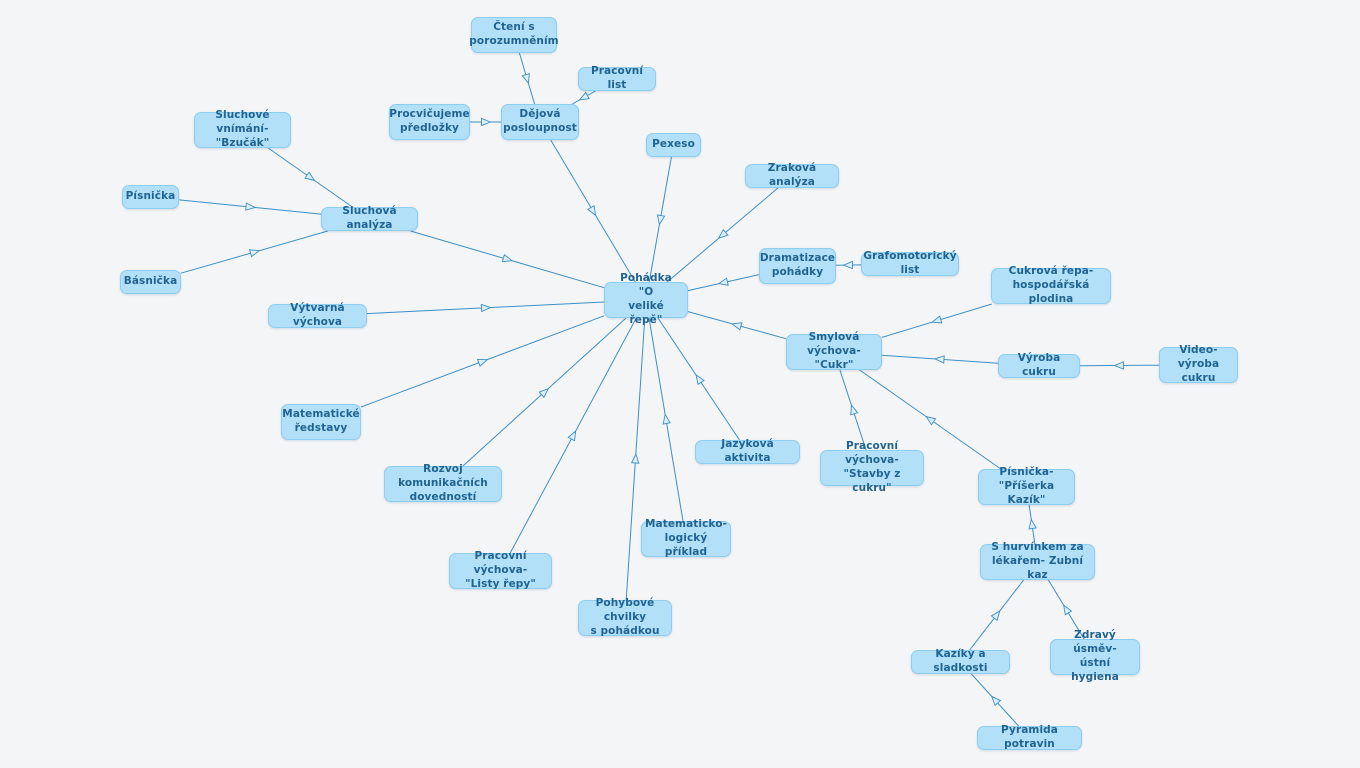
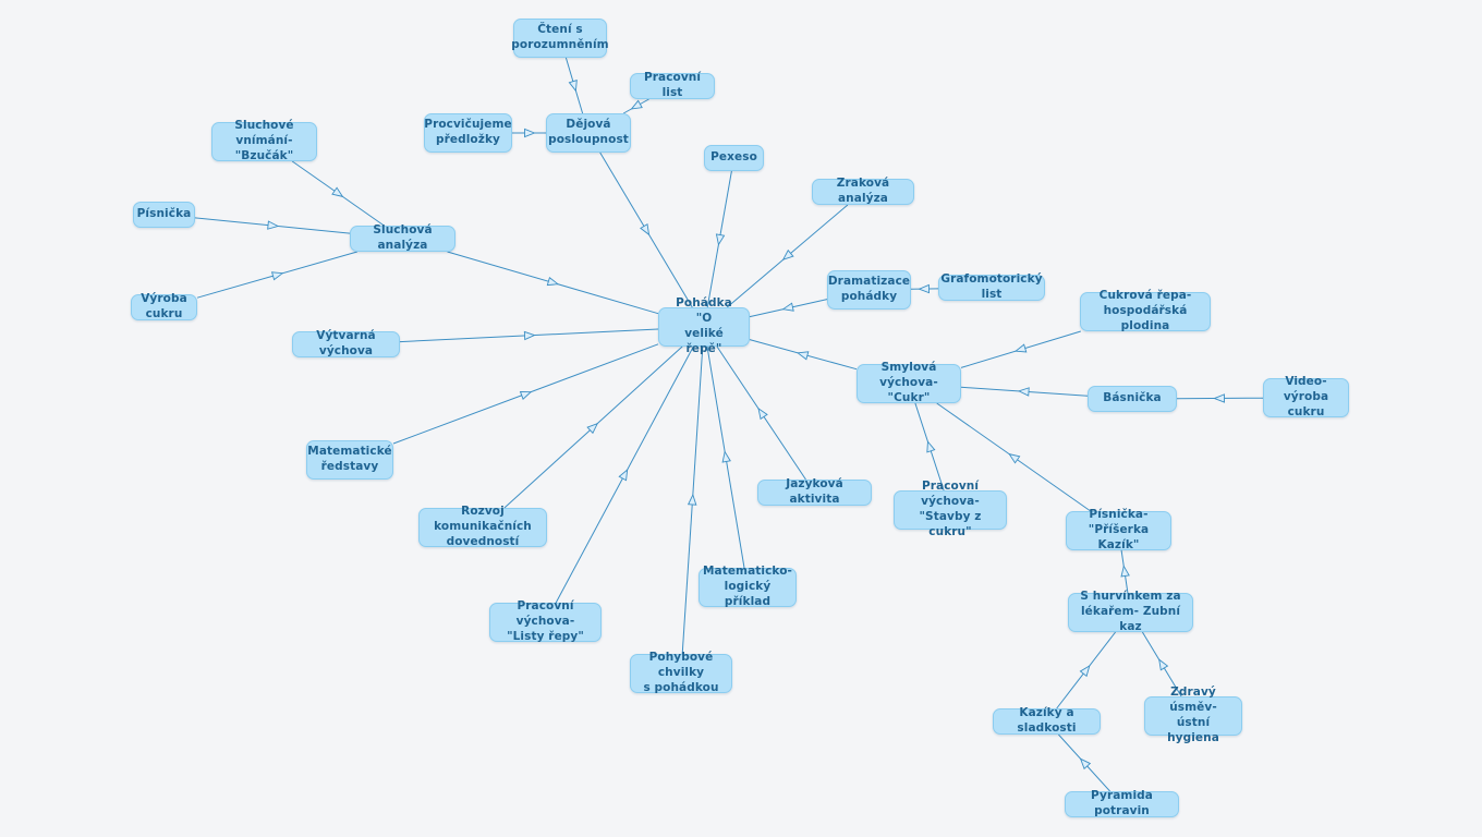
  Pohádka "O
  veliké řepě"
  Čtení s
  porozumněním
  Pracovní list
  Procvičujeme
  předložky
  Dějová
  posloupnost
  Pexeso
  Zraková analýza
  Sluchové vnímání-
  "Bzučák"
  Písnička
  Sluchová analýza
- Básnička
+ Výroba cukru
  Výtvarná výchova
  Matematické
  ředstavy
  Rozvoj komunikačních
  dovedností
  Pracovní výchova-
  "Listy řepy"
  Pohybové chvilky
  s pohádkou
  Matematicko-
  logický příklad
  Jazyková aktivita
  Dramatizace
  pohádky
  Grafomotorický list
  Smylová
  výchova- "Cukr"
  Cukrová řepa-
  hospodářská plodina
- Výroba cukru
+ Básnička
  Video-
  výroba cukru
  Pracovní výchova-
  "Stavby z cukru"
  Písnička-
  "Příšerka Kazík"
  S hurvínkem za
  lékařem- Zubní kaz
  Kazíky a sladkosti
  Zdravý úsměv-
  ústní hygiena
  Pyramida potravin
